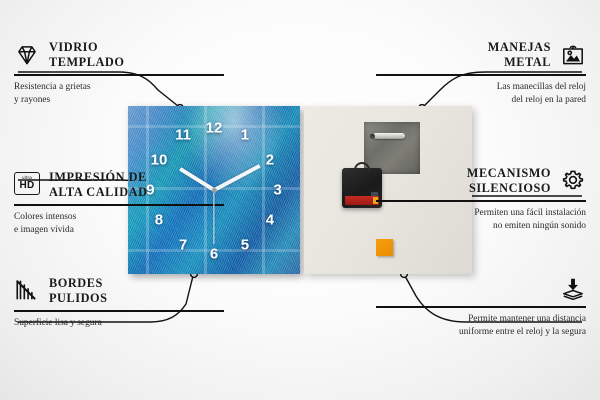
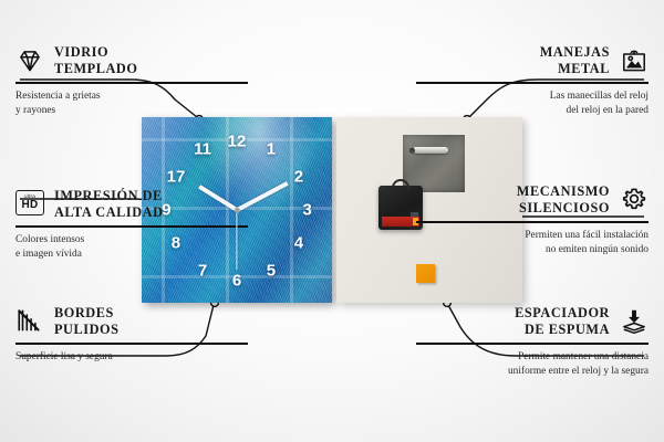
  12
  1
  2
  3
  4
  5
  6
  7
  8
  9
- 10
+ 17
  11
  VIDRIO
  TEMPLADO
  Resistencia a grietas
  y rayones
  HD
  IMPRESIÓN DE
  ALTA CALIDAD
  Colores intensos
  e imagen vívida
  BORDES
  PULIDOS
  Superficie lisa y segura
  MANEJAS
  METAL
  Las manecillas del reloj
  del reloj en la pared
  MECANISMO
  SILENCIOSO
  Permiten una fácil instalación
  no emiten ningún sonido
+ ESPACIADOR
+ DE ESPUMA
  Permite mantener una distancia
  uniforme entre el reloj y la segura
